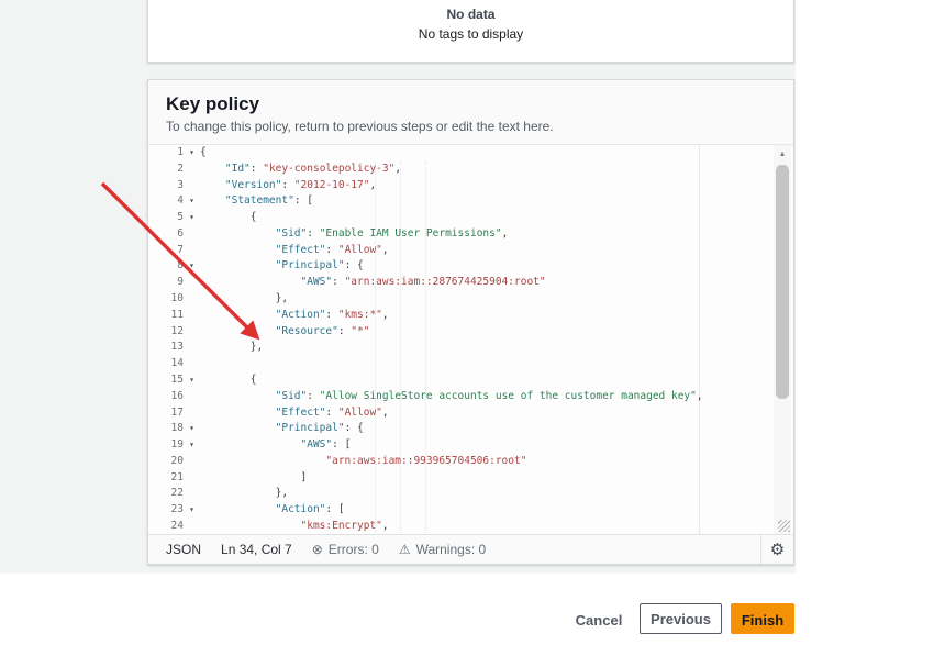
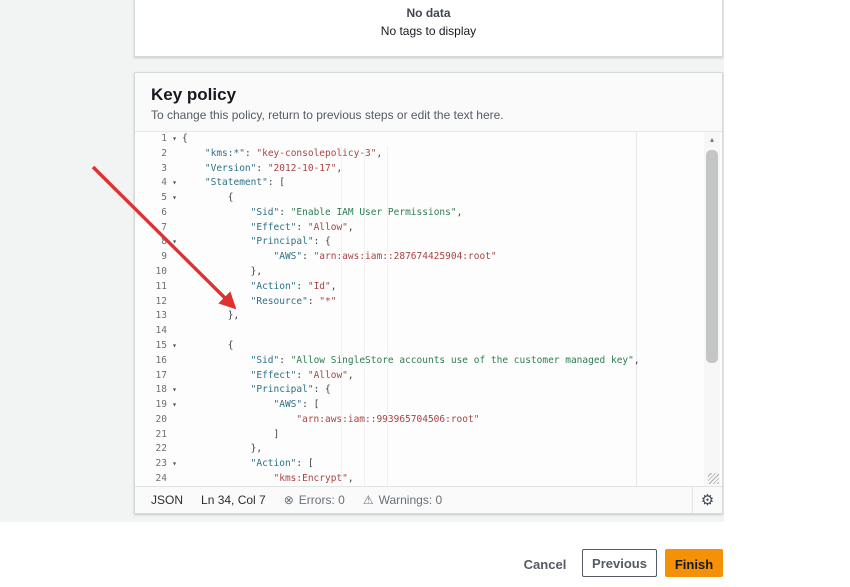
  No data
  No tags to display
  Key policy
  To change this policy, return to previous steps or edit the text here.
  1 ▾ {
- 2 "Id": "key-consolepolicy-3",
+ 2 "kms:*": "key-consolepolicy-3",
  3 "Version": "2012-10-17",
  4 ▾ "Statement": [
  5 ▾ {
  6 "Sid": "Enable IAM User Permissions",
  7 "Effect": "Allow",
  8 ▾ "Principal": {
  9 "AWS": "arn:aws:iam::287674425904:root"
  10 },
- 11 "Action": "kms:*",
+ 11 "Action": "Id",
  12 "Resource": "*"
  13 },
  14
  15 ▾ {
  16 "Sid": "Allow SingleStore accounts use of the customer managed key",
  17 "Effect": "Allow",
  18 ▾ "Principal": {
  19 ▾ "AWS": [
  20 "arn:aws:iam::993965704506:root"
  21 ]
  22 },
  23 ▾ "Action": [
  24 "kms:Encrypt",
  ▴
  JSON
  Ln 34, Col 7
  ⊗
  Errors: 0
  ⚠
  Warnings: 0
  ⚙
  Cancel
  Previous
  Finish
